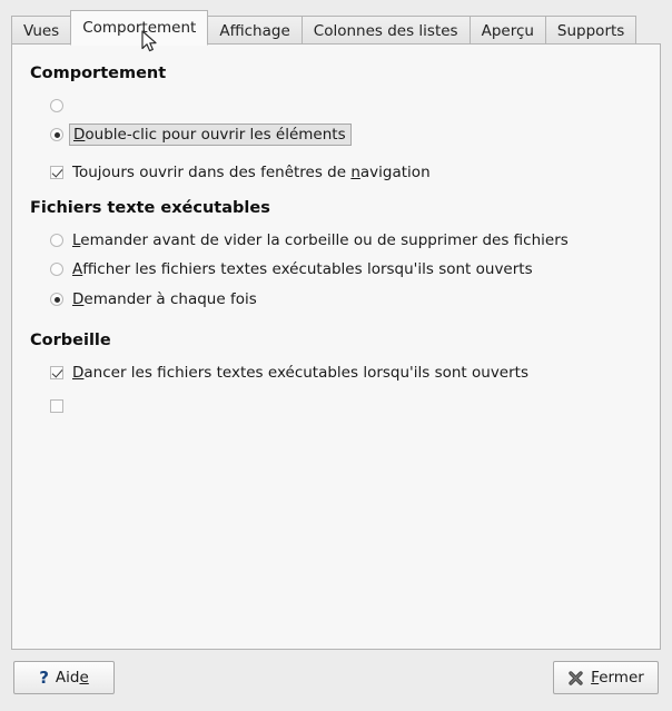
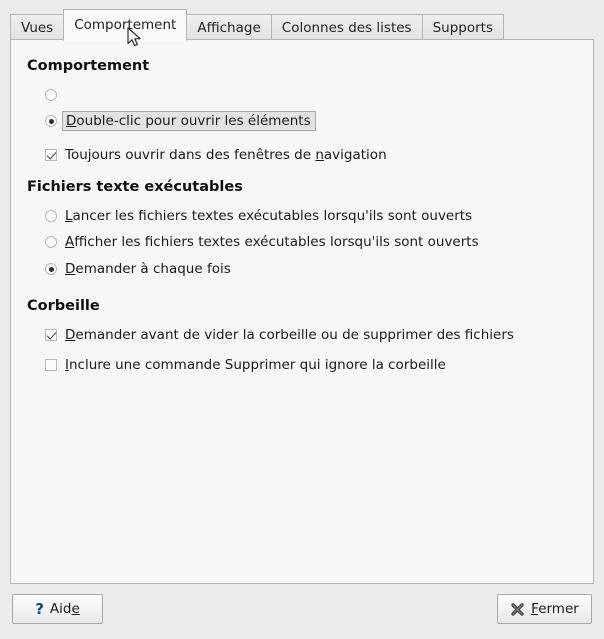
  Vues
  Comportement
  Affichage
  Colonnes des listes
- Aperçu
  Supports
  Comportement
  Double-clic pour ouvrir les éléments
  Toujours ouvrir dans des fenêtres de navigation
  Fichiers texte exécutables
- Lemander avant de vider la corbeille ou de supprimer des fichiers
+ Lancer les fichiers textes exécutables lorsqu'ils sont ouverts
  Afficher les fichiers textes exécutables lorsqu'ils sont ouverts
  Demander à chaque fois
  Corbeille
- Dancer les fichiers textes exécutables lorsqu'ils sont ouverts
+ Demander avant de vider la corbeille ou de supprimer des fichiers
+ Inclure une commande Supprimer qui ignore la corbeille
  ?
  Aide
  Fermer
